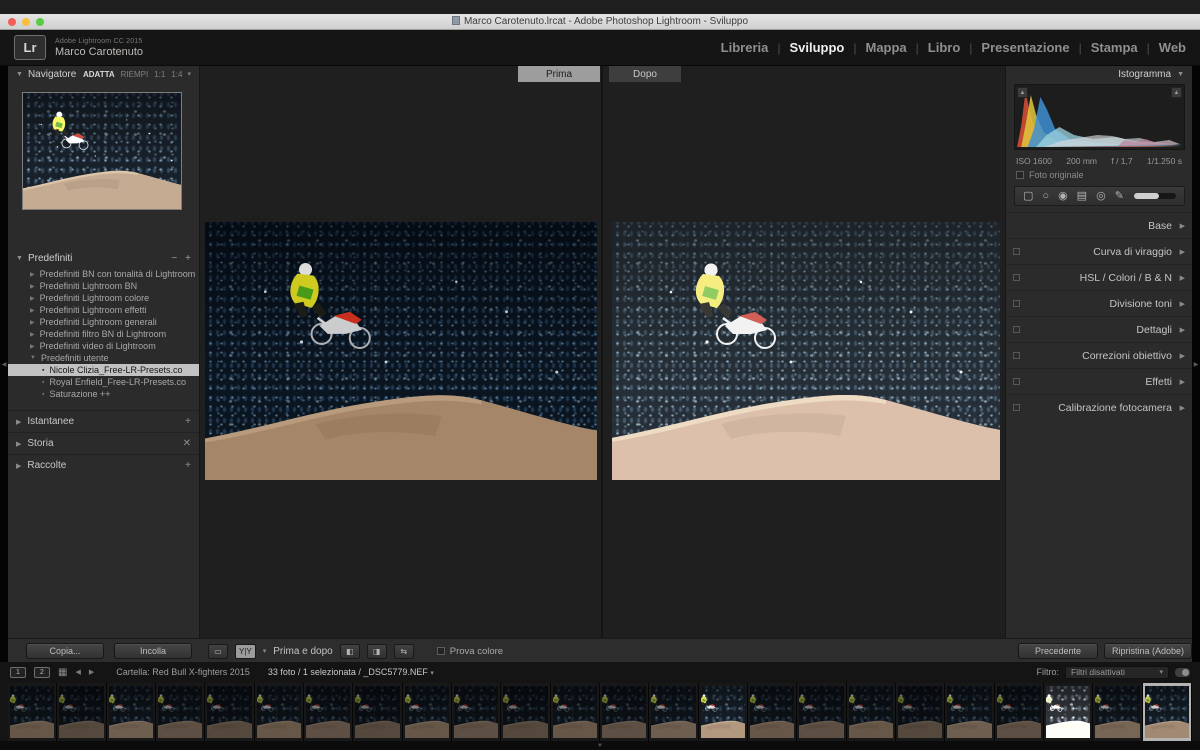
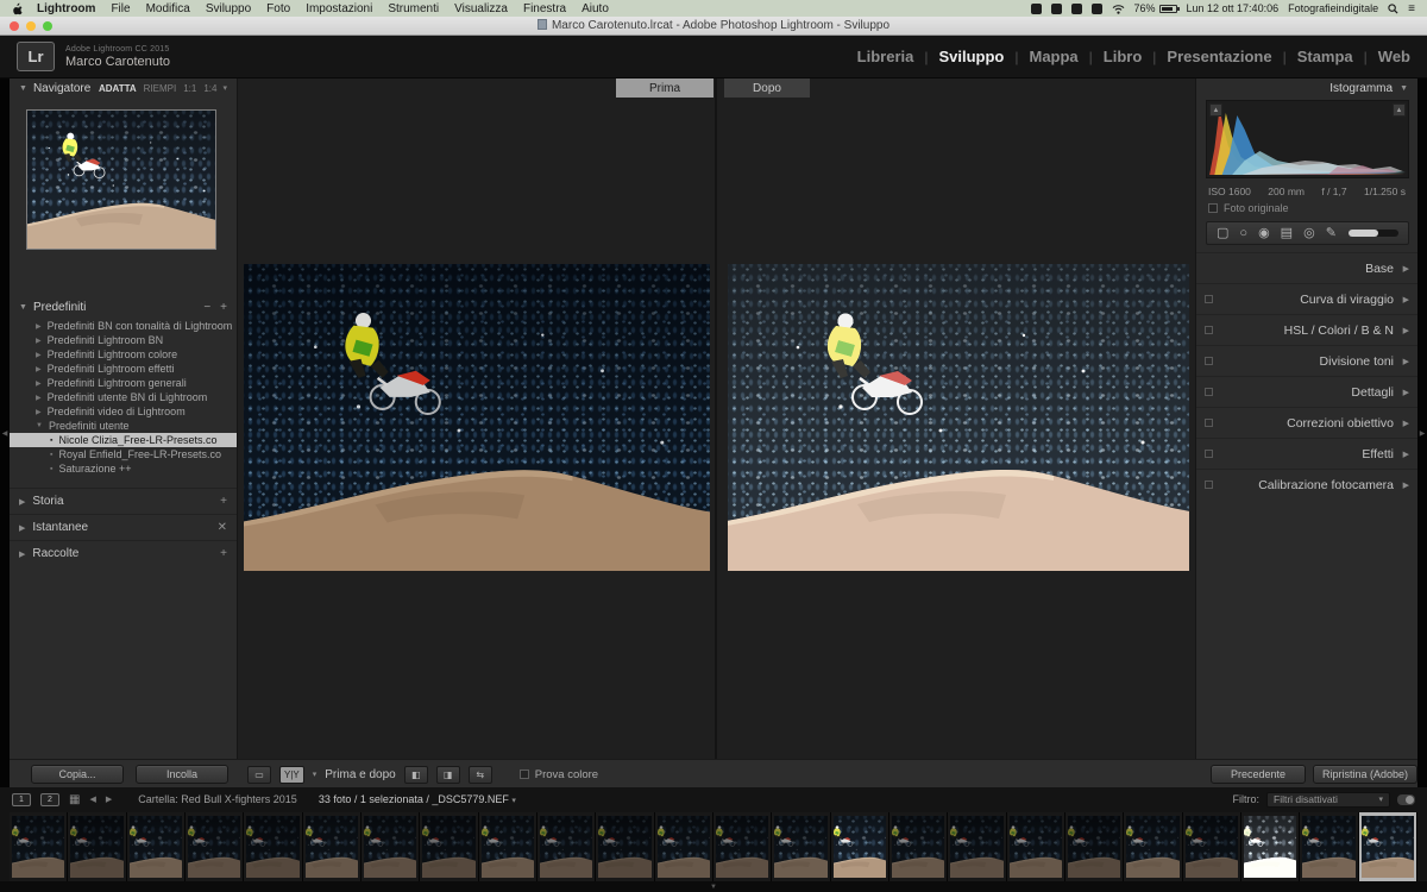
+ Lightroom File Modifica Sviluppo Foto Impostazioni Strumenti Visualizza Finestra Aiuto
+ 76%
+ Lun 12 ott 17:40:06
+ Fotografieindigitale
+ ≡
  Marco Carotenuto.lrcat - Adobe Photoshop Lightroom - Sviluppo
  Lr
  Marco Carotenuto
  Libreria
  |
  Sviluppo
  |
  Mappa
  |
  Libro
  |
  Presentazione
  |
  Stampa
  |
  Web
  Navigatore
  ADATTA
  RIEMPI
  1:1
  1:4
  Predefiniti
  −
  +
  Predefiniti BN con tonalità di Lightroom
  Predefiniti Lightroom BN
  Predefiniti Lightroom colore
  Predefiniti Lightroom effetti
  Predefiniti Lightroom generali
- Predefiniti filtro BN di Lightroom
+ Predefiniti utente BN di Lightroom
  Predefiniti video di Lightroom
  Predefiniti utente
  Nicole Clizia_Free-LR-Presets.co
  Royal Enfield_Free-LR-Presets.co
  Saturazione ++
- Istantanee
+ Storia
  +
- Storia
+ Istantanee
  ✕
  Raccolte
  +
  Prima
  Dopo
  Istogramma
  ISO 1600
  200 mm
  f / 1,7
  1/1.250 s
  Foto originale
  ▢
  ○
  ◉
  ▤
  ◎
  ✎
  Base
  Curva di viraggio
  HSL / Colori / B & N
  Divisione toni
  Dettagli
  Correzioni obiettivo
  Effetti
  Calibrazione fotocamera
  Copia...
  Incolla
  ▭
  Y|Y
  Prima e dopo
  ◧
  ◨
  ⇆
  Prova colore
  Precedente
  Ripristina (Adobe)
  ▦
  Cartella: Red Bull X-fighters 2015
  33 foto / 1 selezionata / _DSC5779.NEF
  Filtro:
  Filtri disattivati
